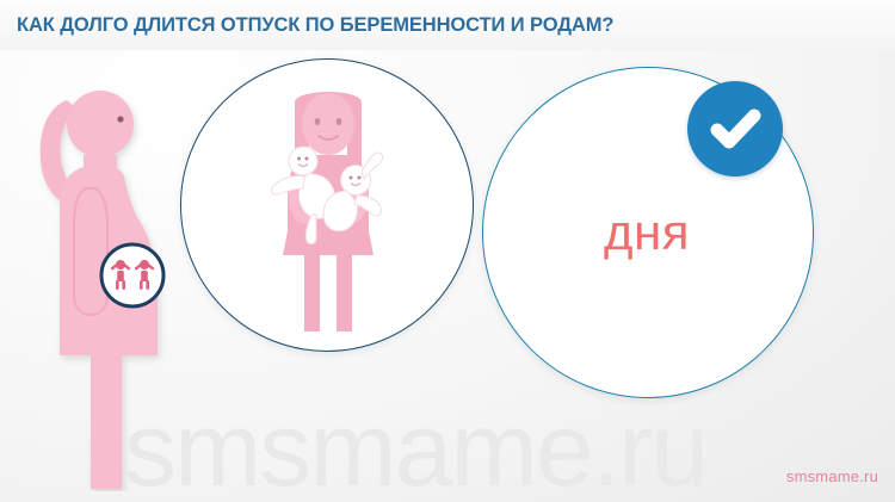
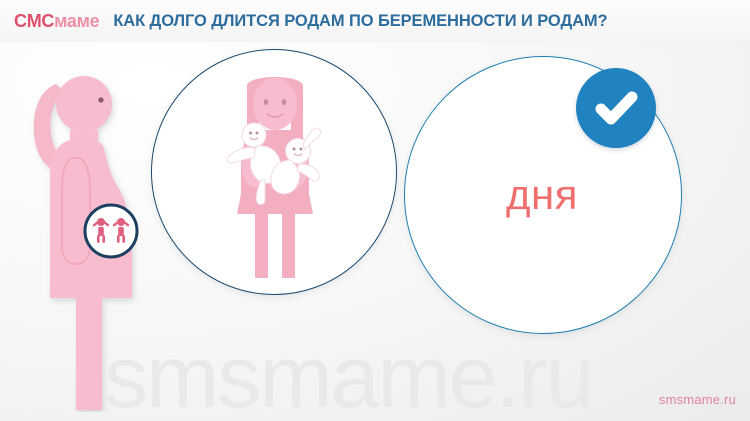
  smsmame.ru
  дня
+ CMCмаме
- КАК ДОЛГО ДЛИТСЯ ОТПУСК ПО БЕРЕМЕННОСТИ И РОДАМ?
+ КАК ДОЛГО ДЛИТСЯ РОДАМ ПО БЕРЕМЕННОСТИ И РОДАМ?
  smsmame.ru
